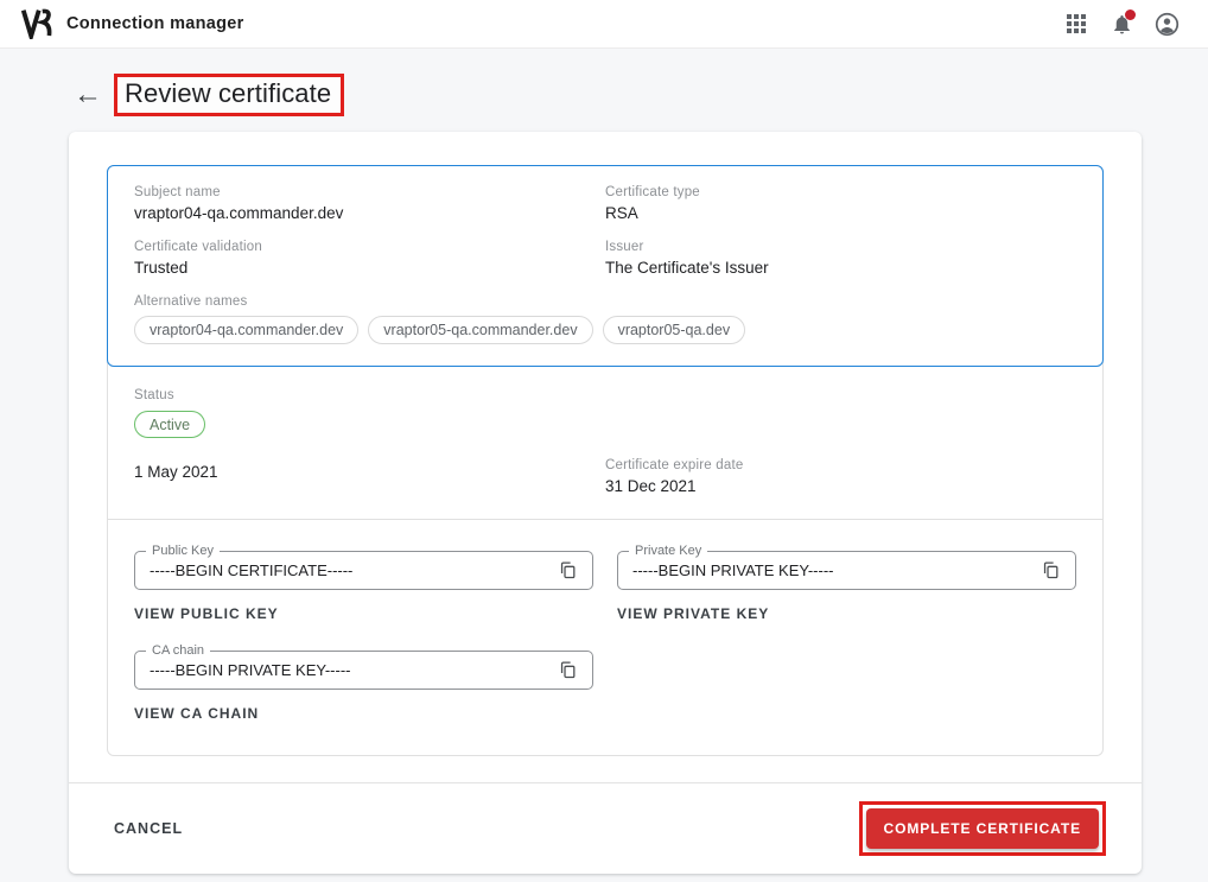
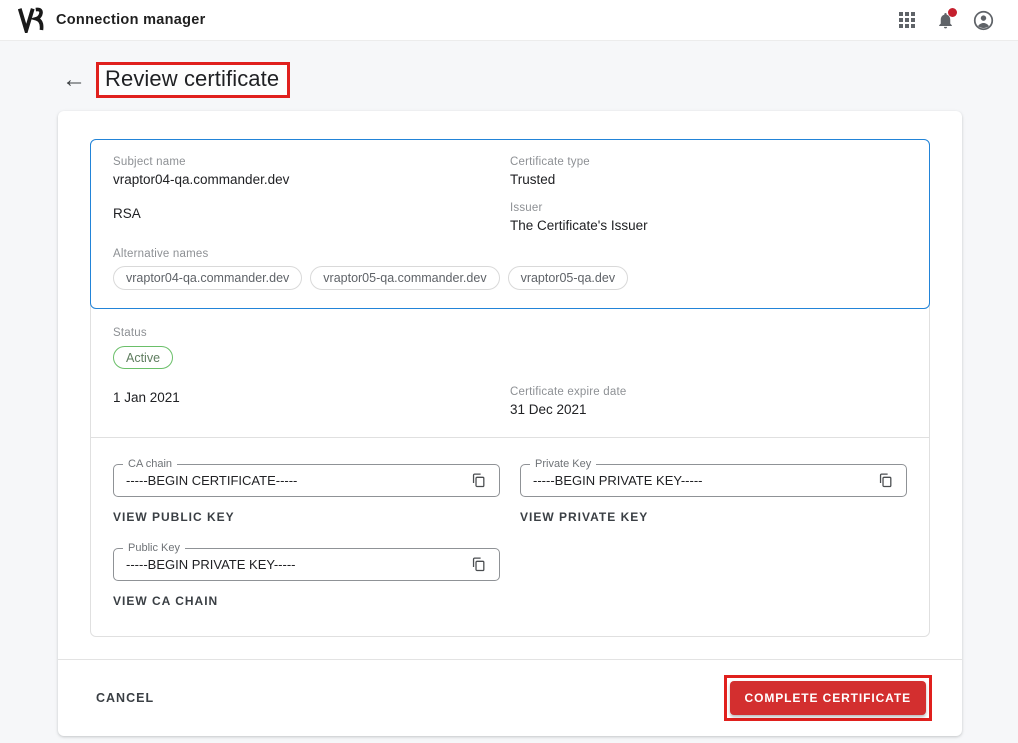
  Connection manager
  ←
  Review certificate
  Subject name
  vraptor04-qa.commander.dev
  Certificate type
- RSA
+ Trusted
- Certificate validation
- Trusted
+ RSA
  Issuer
  The Certificate's Issuer
  Alternative names
  vraptor04-qa.commander.dev
  vraptor05-qa.commander.dev
  vraptor05-qa.dev
  Status
  Active
- 1 May 2021
+ 1 Jan 2021
  Certificate expire date
  31 Dec 2021
- Public Key
+ CA chain
  -----BEGIN CERTIFICATE-----
  VIEW PUBLIC KEY
  Private Key
  -----BEGIN PRIVATE KEY-----
  VIEW PRIVATE KEY
- CA chain
+ Public Key
  -----BEGIN PRIVATE KEY-----
  VIEW CA CHAIN
  CANCEL
  COMPLETE CERTIFICATE
